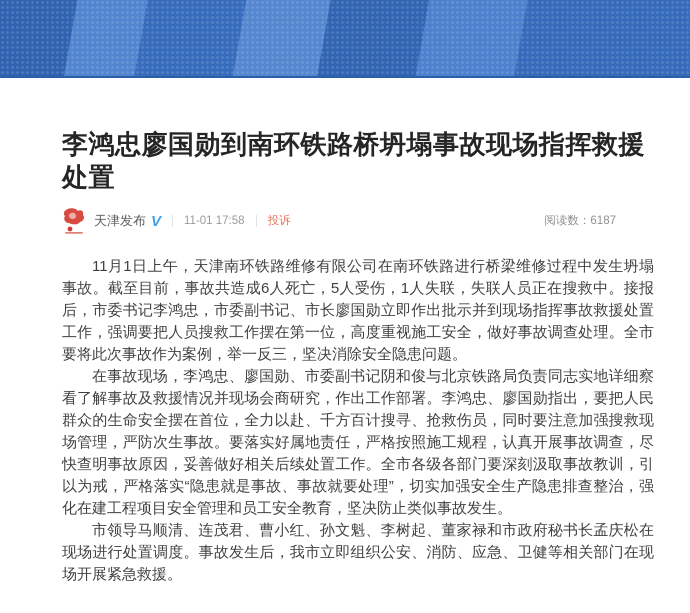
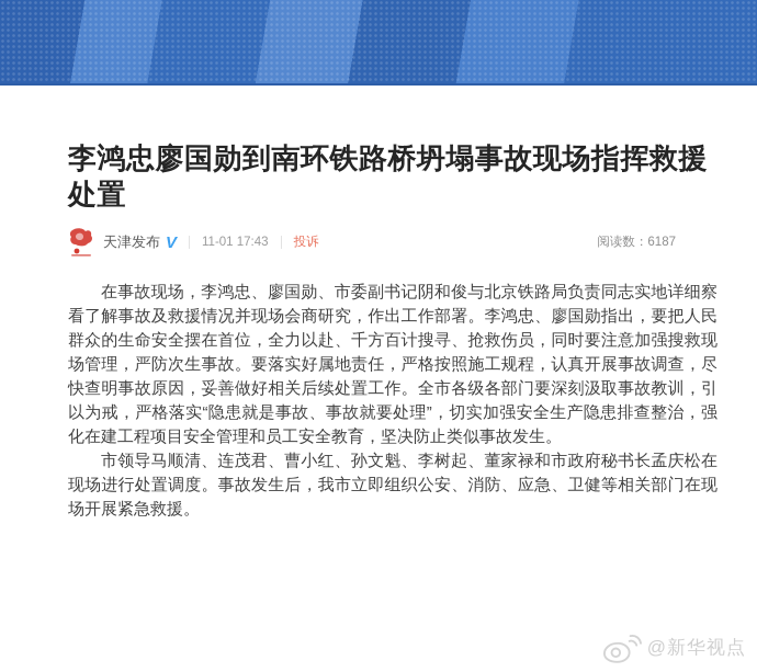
  李鸿忠廖国勋到南环铁路桥坍塌事故现场指挥救援处置
  天津发布
  V
- 11-01 17:58
+ 11-01 17:43
  投诉
  阅读数：6187
- 11月1日上午，天津南环铁路维修有限公司在南环铁路进行桥梁维修过程中发生坍塌事故。截至目前，事故共造成6人死亡，5人受伤，1人失联，失联人员正在搜救中。接报后，市委书记李鸿忠，市委副书记、市长廖国勋立即作出批示并到现场指挥事故救援处置工作，强调要把人员搜救工作摆在第一位，高度重视施工安全，做好事故调查处理。全市要将此次事故作为案例，举一反三，坚决消除安全隐患问题。
  在事故现场，李鸿忠、廖国勋、市委副书记阴和俊与北京铁路局负责同志实地详细察看了解事故及救援情况并现场会商研究，作出工作部署。李鸿忠、廖国勋指出，要把人民群众的生命安全摆在首位，全力以赴、千方百计搜寻、抢救伤员，同时要注意加强搜救现场管理，严防次生事故。要落实好属地责任，严格按照施工规程，认真开展事故调查，尽快查明事故原因，妥善做好相关后续处置工作。全市各级各部门要深刻汲取事故教训，引以为戒，严格落实“隐患就是事故、事故就要处理”，切实加强安全生产隐患排查整治，强化在建工程项目安全管理和员工安全教育，坚决防止类似事故发生。
  市领导马顺清、连茂君、曹小红、孙文魁、李树起、董家禄和市政府秘书长孟庆松在现场进行处置调度。事故发生后，我市立即组织公安、消防、应急、卫健等相关部门在现场开展紧急救援。
+ @新华视点
